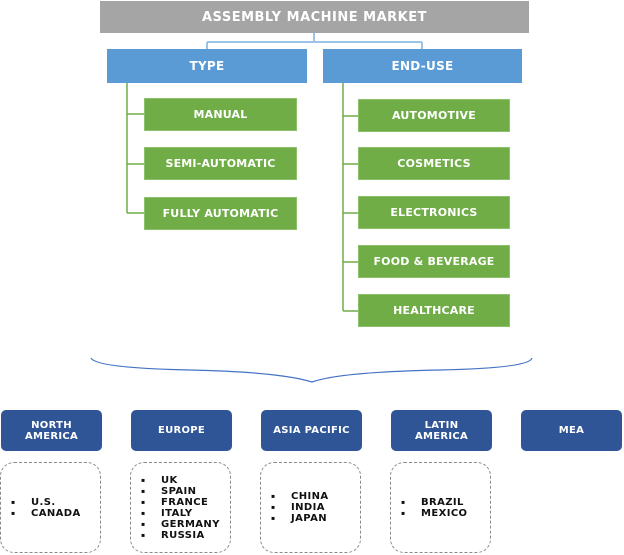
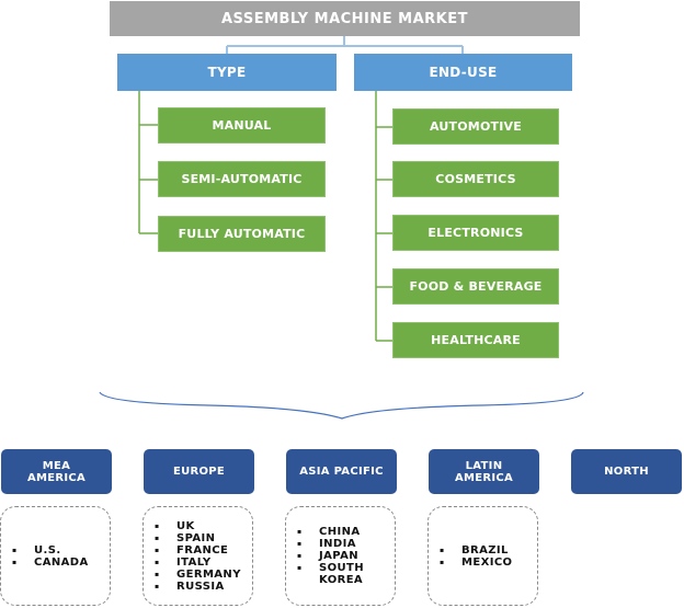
  ASSEMBLY MACHINE MARKET
  TYPE
  END-USE
  MANUAL
  SEMI-AUTOMATIC
  FULLY AUTOMATIC
  AUTOMOTIVE
  COSMETICS
  ELECTRONICS
  FOOD & BEVERAGE
  HEALTHCARE
- NORTH
+ MEA
  AMERICA
  EUROPE
  ASIA PACIFIC
  LATIN
  AMERICA
- MEA
+ NORTH
  U.S.
  CANADA
  UK
  SPAIN
  FRANCE
  ITALY
  GERMANY
  RUSSIA
  CHINA
  INDIA
  JAPAN
+ SOUTH KOREA
  BRAZIL
  MEXICO
